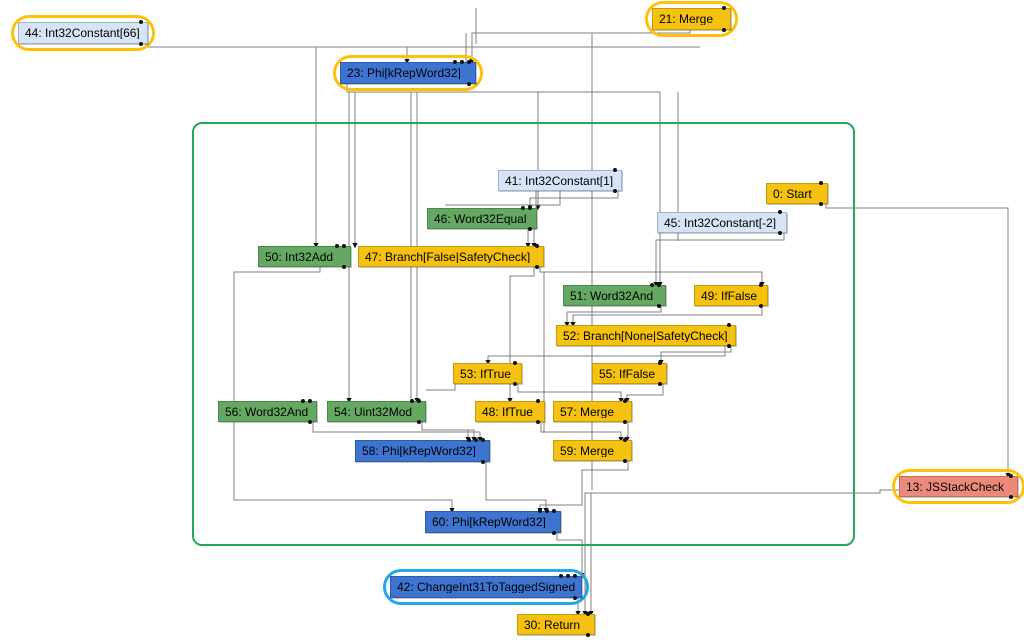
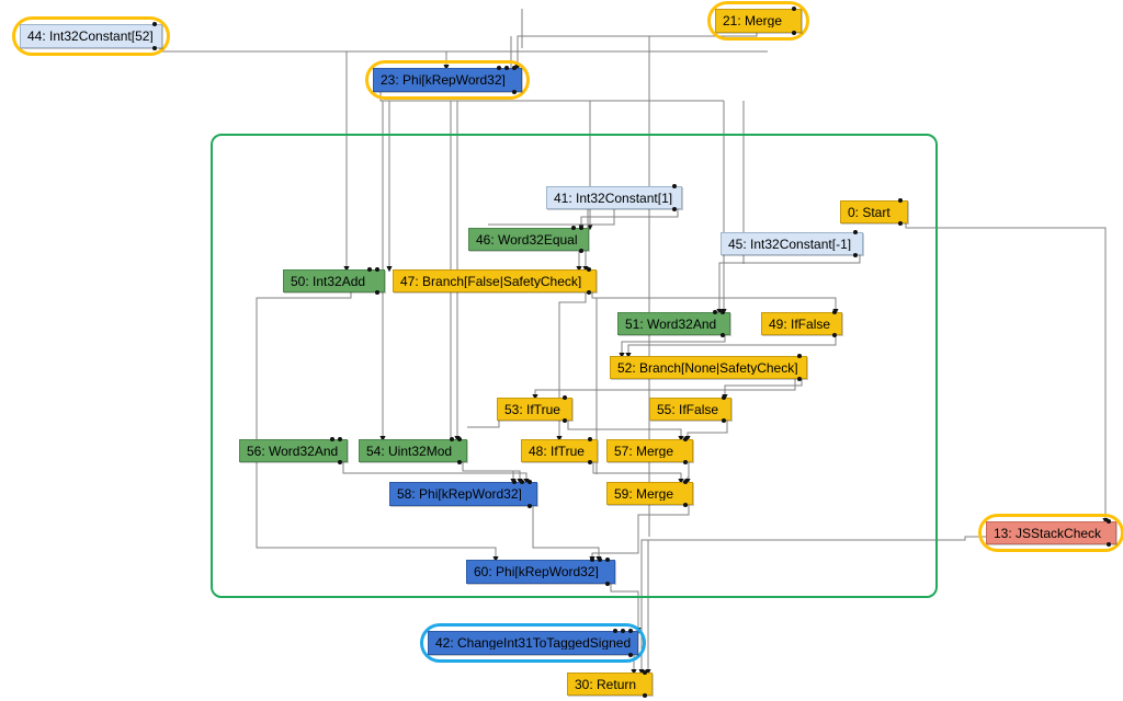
- 44: Int32Constant[66]
+ 44: Int32Constant[52]
  21: Merge
  23: Phi[kRepWord32]
  41: Int32Constant[1]
  0: Start
  46: Word32Equal
- 45: Int32Constant[-2]
+ 45: Int32Constant[-1]
  50: Int32Add
  47: Branch[False|SafetyCheck]
  51: Word32And
  49: IfFalse
  52: Branch[None|SafetyCheck]
  53: IfTrue
  55: IfFalse
  56: Word32And
  54: Uint32Mod
  48: IfTrue
  57: Merge
  58: Phi[kRepWord32]
  59: Merge
  13: JSStackCheck
  60: Phi[kRepWord32]
  42: ChangeInt31ToTaggedSigned
  30: Return
